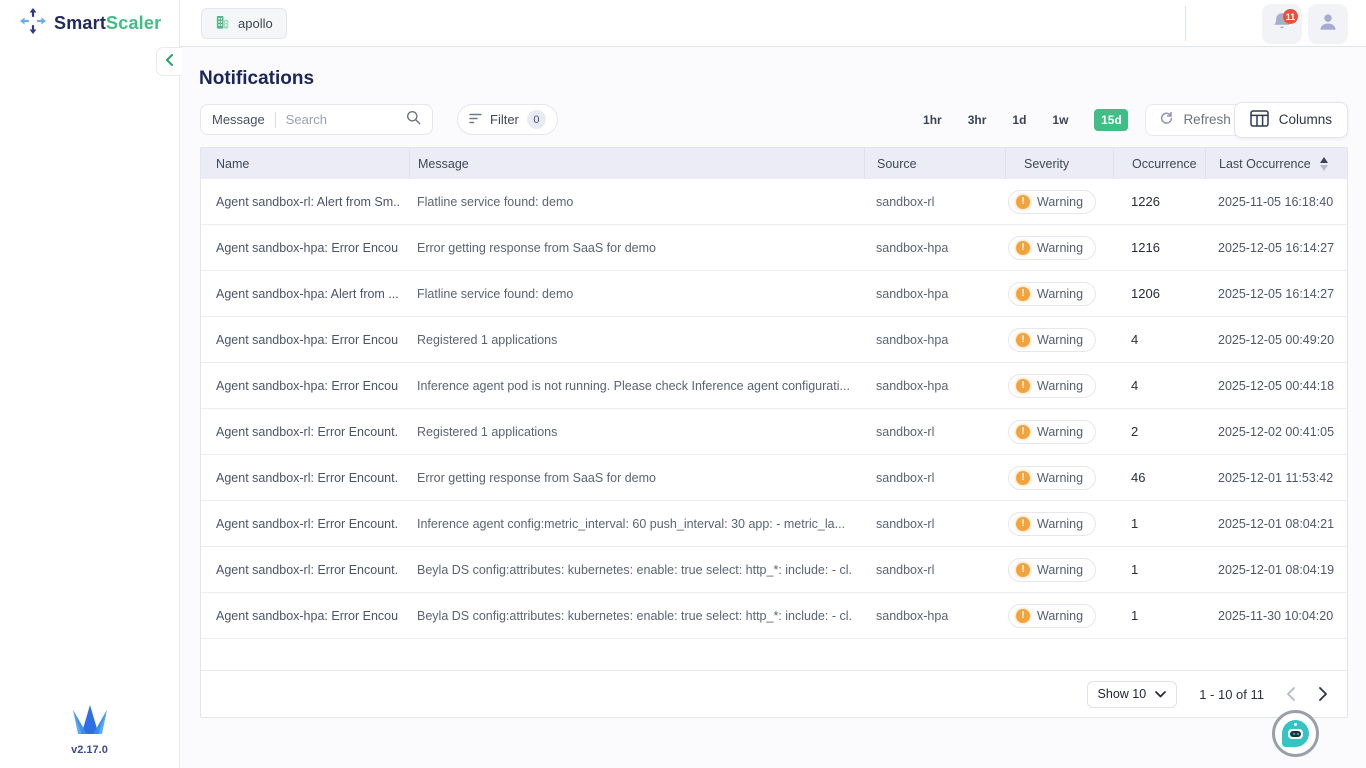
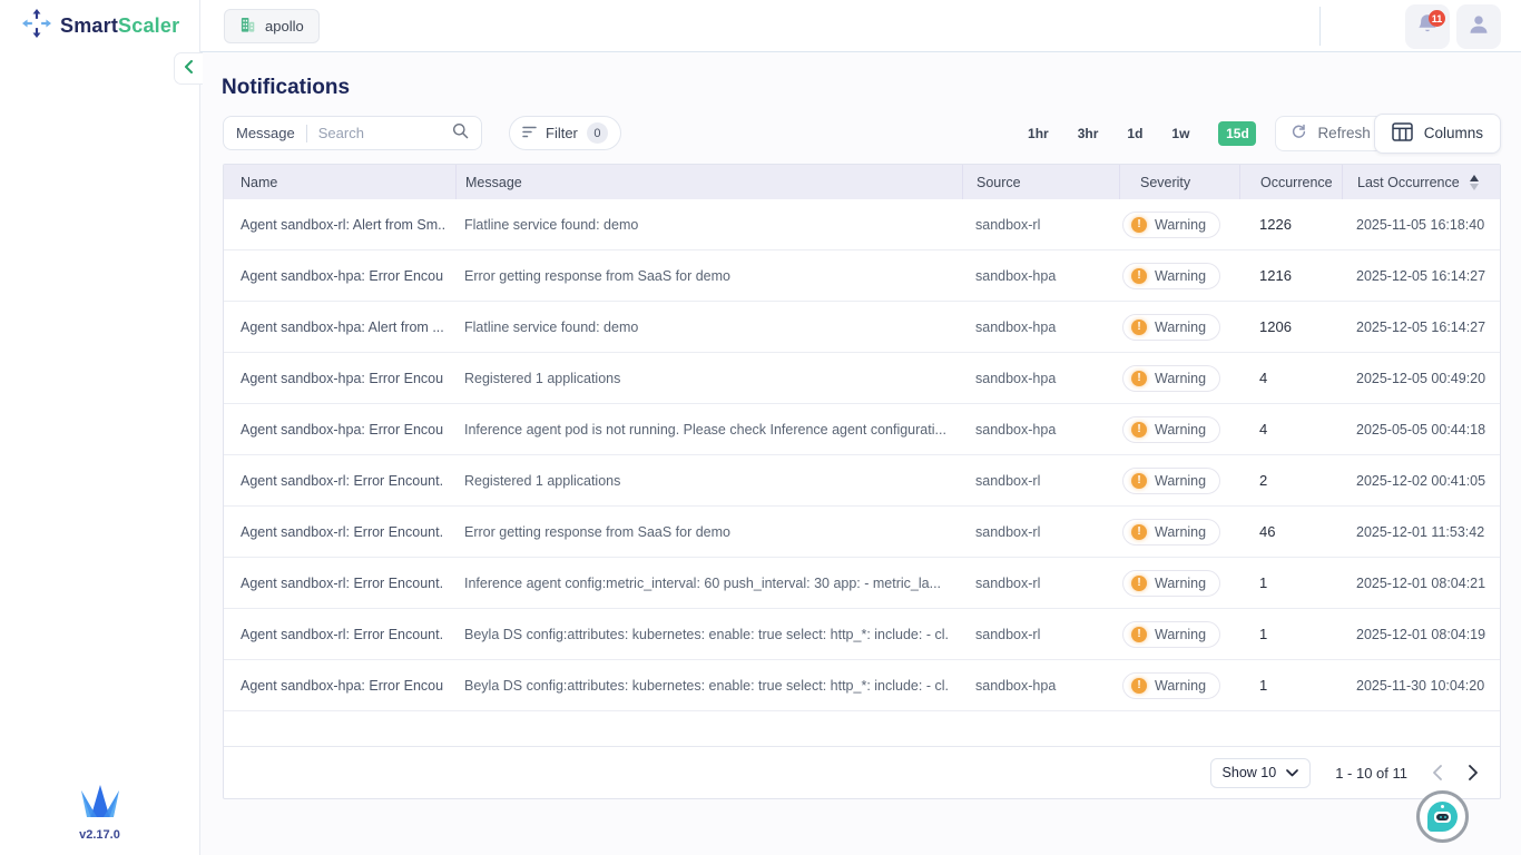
  SmartScaler
  v2.17.0
  apollo
  11
  Notifications
  Message
  Search
  Filter
  0
  1hr
  3hr
  1d
  1w
  15d
  Refresh
  Columns
  Name
  Message
  Source
  Severity
  Occurrence
  Last Occurrence
  Agent sandbox-rl: Alert from Sm..
  Flatline service found: demo
  sandbox-rl
  !
  Warning
  1226
  2025-11-05 16:18:40
  Agent sandbox-hpa: Error Encou
  Error getting response from SaaS for demo
  sandbox-hpa
  !
  Warning
  1216
  2025-12-05 16:14:27
  Agent sandbox-hpa: Alert from ...
  Flatline service found: demo
  sandbox-hpa
  !
  Warning
  1206
  2025-12-05 16:14:27
  Agent sandbox-hpa: Error Encou
  Registered 1 applications
  sandbox-hpa
  !
  Warning
  4
  2025-12-05 00:49:20
  Agent sandbox-hpa: Error Encou
  Inference agent pod is not running. Please check Inference agent configurati...
  sandbox-hpa
  !
  Warning
  4
- 2025-12-05 00:44:18
+ 2025-05-05 00:44:18
  Agent sandbox-rl: Error Encount.
  Registered 1 applications
  sandbox-rl
  !
  Warning
  2
  2025-12-02 00:41:05
  Agent sandbox-rl: Error Encount.
  Error getting response from SaaS for demo
  sandbox-rl
  !
  Warning
  46
  2025-12-01 11:53:42
  Agent sandbox-rl: Error Encount.
  Inference agent config:metric_interval: 60 push_interval: 30 app: - metric_la...
  sandbox-rl
  !
  Warning
  1
  2025-12-01 08:04:21
  Agent sandbox-rl: Error Encount.
  Beyla DS config:attributes: kubernetes: enable: true select: http_*: include: - cl.
  sandbox-rl
  !
  Warning
  1
  2025-12-01 08:04:19
  Agent sandbox-hpa: Error Encou
  Beyla DS config:attributes: kubernetes: enable: true select: http_*: include: - cl.
  sandbox-hpa
  !
  Warning
  1
  2025-11-30 10:04:20
  Show 10
  1 - 10 of 11
